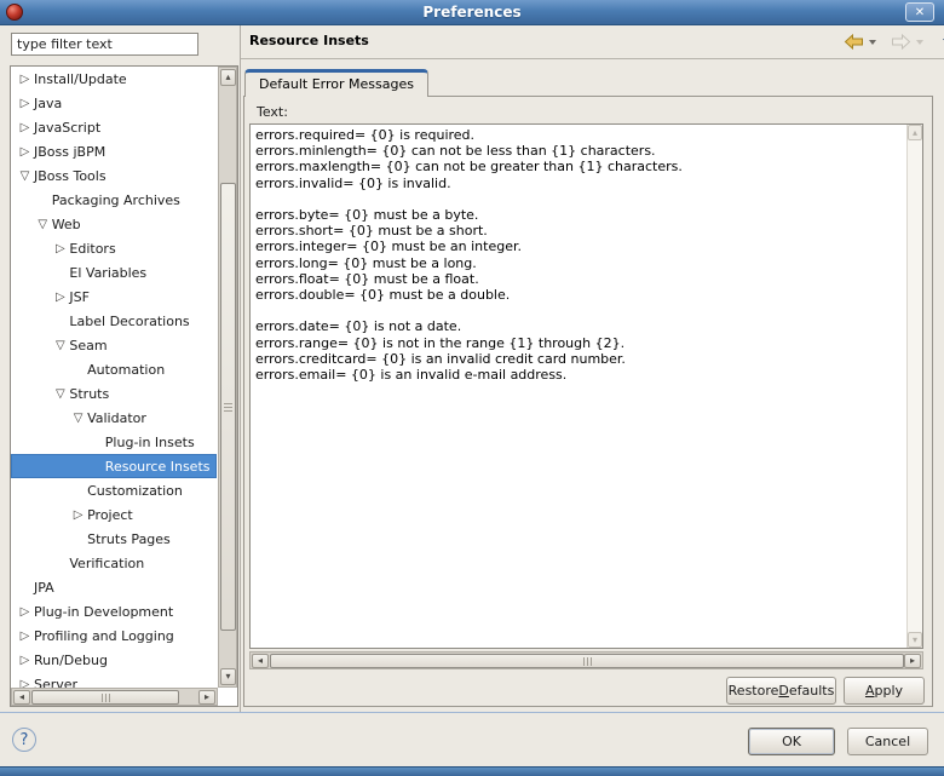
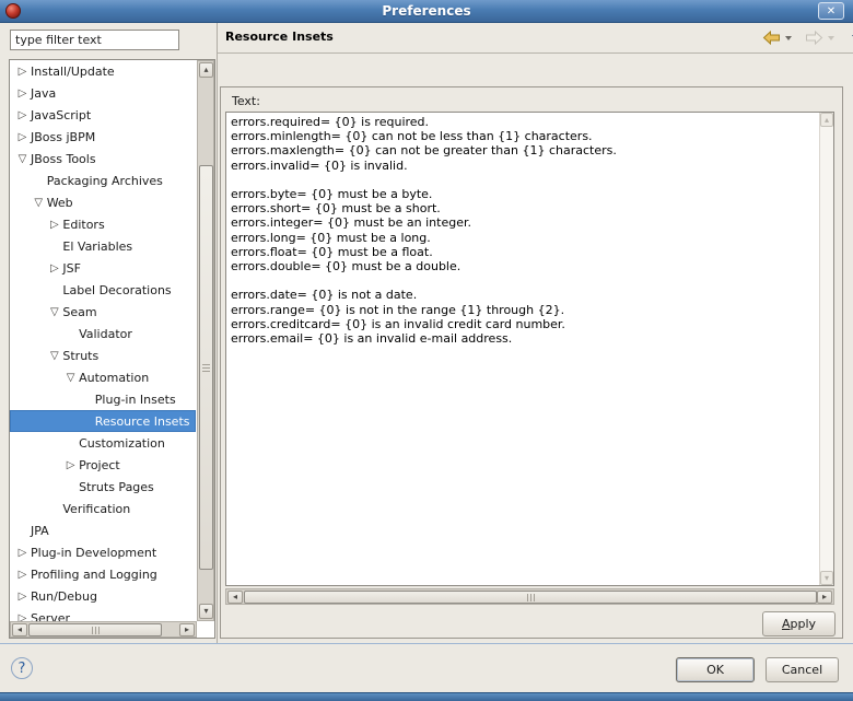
  Preferences
  ✕
  type filter text
  ▷
  Install/Update
  ▷
  Java
  ▷
  JavaScript
  ▷
  JBoss jBPM
  ▽
  JBoss Tools
  Packaging Archives
  ▽
  Web
  ▷
  Editors
  El Variables
  ▷
  JSF
  Label Decorations
  ▽
  Seam
- Automation
+ Validator
  ▽
  Struts
  ▽
- Validator
+ Automation
  Plug-in Insets
  Resource Insets
  Customization
  ▷
  Project
  Struts Pages
  Verification
  JPA
  ▷
  Plug-in Development
  ▷
  Profiling and Logging
  ▷
  Run/Debug
  ▷
  Server
  ▴
  ▾
  ◂
  ▸
  Resource Insets
- Default Error Messages
  Text:
  errors.required= {0} is required.
  errors.minlength= {0} can not be less than {1} characters.
  errors.maxlength= {0} can not be greater than {1} characters.
  errors.invalid= {0} is invalid.
  errors.byte= {0} must be a byte.
  errors.short= {0} must be a short.
  errors.integer= {0} must be an integer.
  errors.long= {0} must be a long.
  errors.float= {0} must be a float.
  errors.double= {0} must be a double.
  errors.date= {0} is not a date.
  errors.range= {0} is not in the range {1} through {2}.
  errors.creditcard= {0} is an invalid credit card number.
  errors.email= {0} is an invalid e-mail address.
  ▴
  ▾
  ◂
  ▸
- Restore
- D
- efaults
  A
  pply
  ?
  OK
  Cancel
